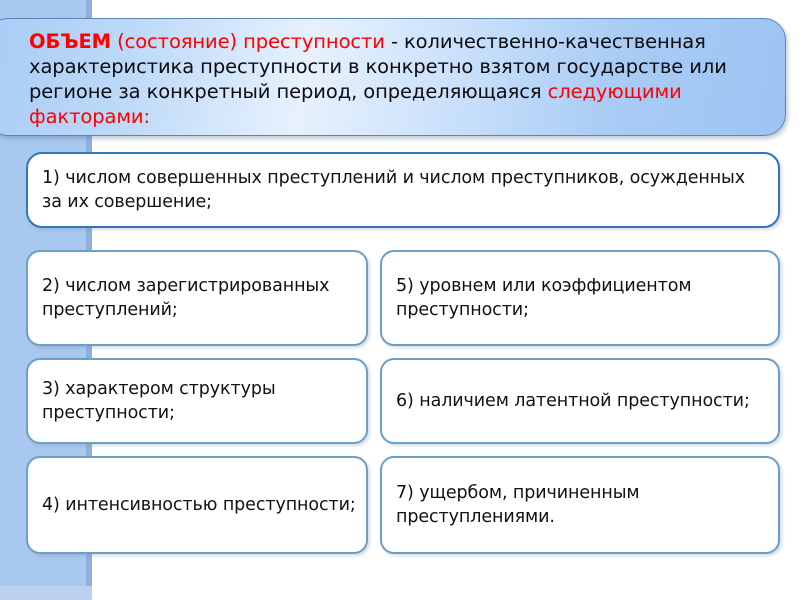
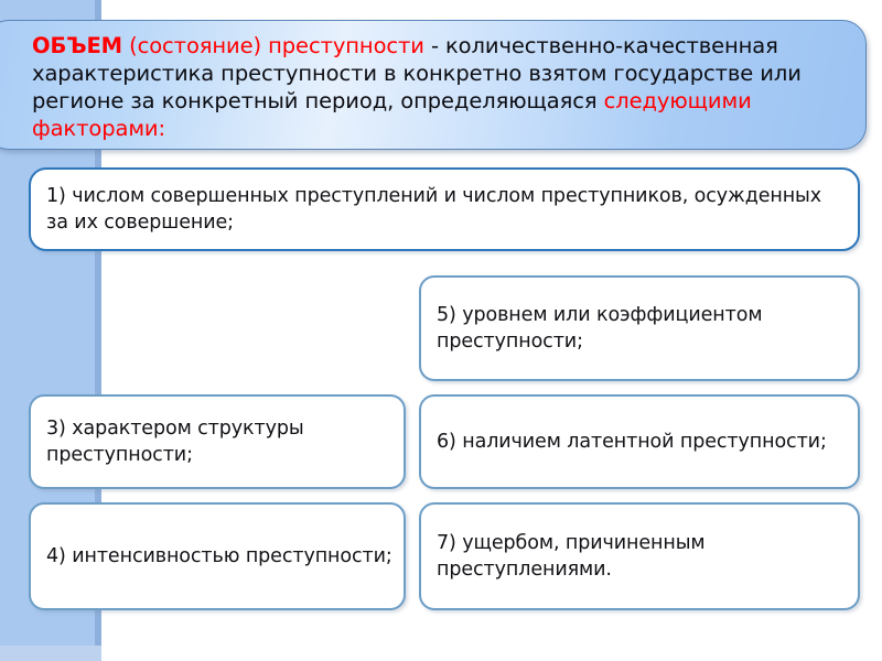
  ОБЪЕМ (состояние) преступности - количественно-качественная характеристика преступности в конкретно взятом государстве или регионе за конкретный период, определяющаяся следующими факторами:
  1) числом совершенных преступлений и числом преступников, осужденных за их совершение;
- 2) числом зарегистрированных преступлений;
  3) характером структуры преступности;
  4) интенсивностью преступности;
  5) уровнем или коэффициентом преступности;
  6) наличием латентной преступности;
  7) ущербом, причиненным преступлениями.
